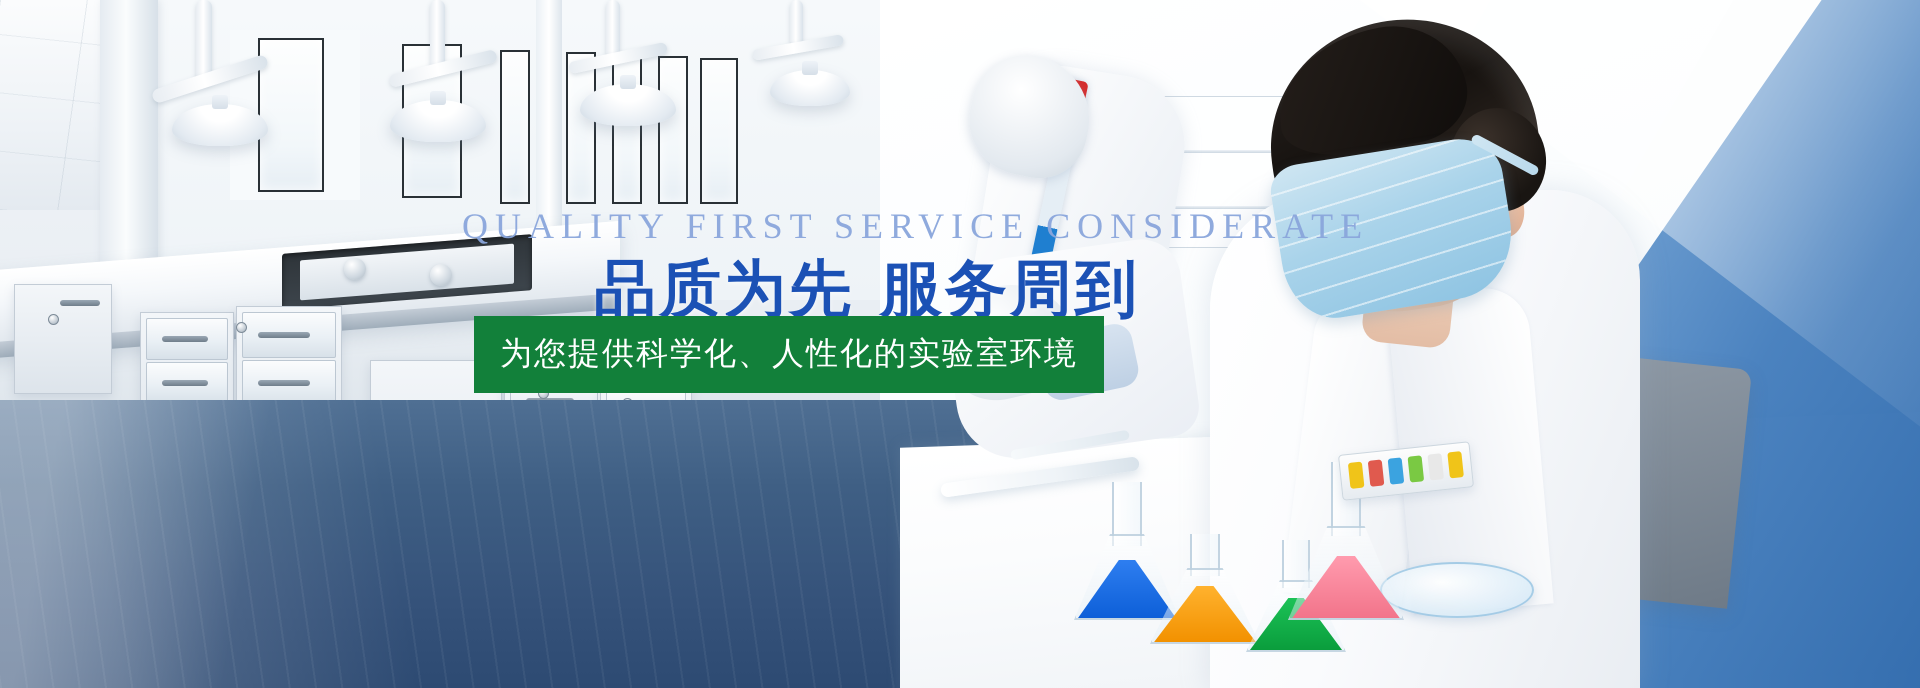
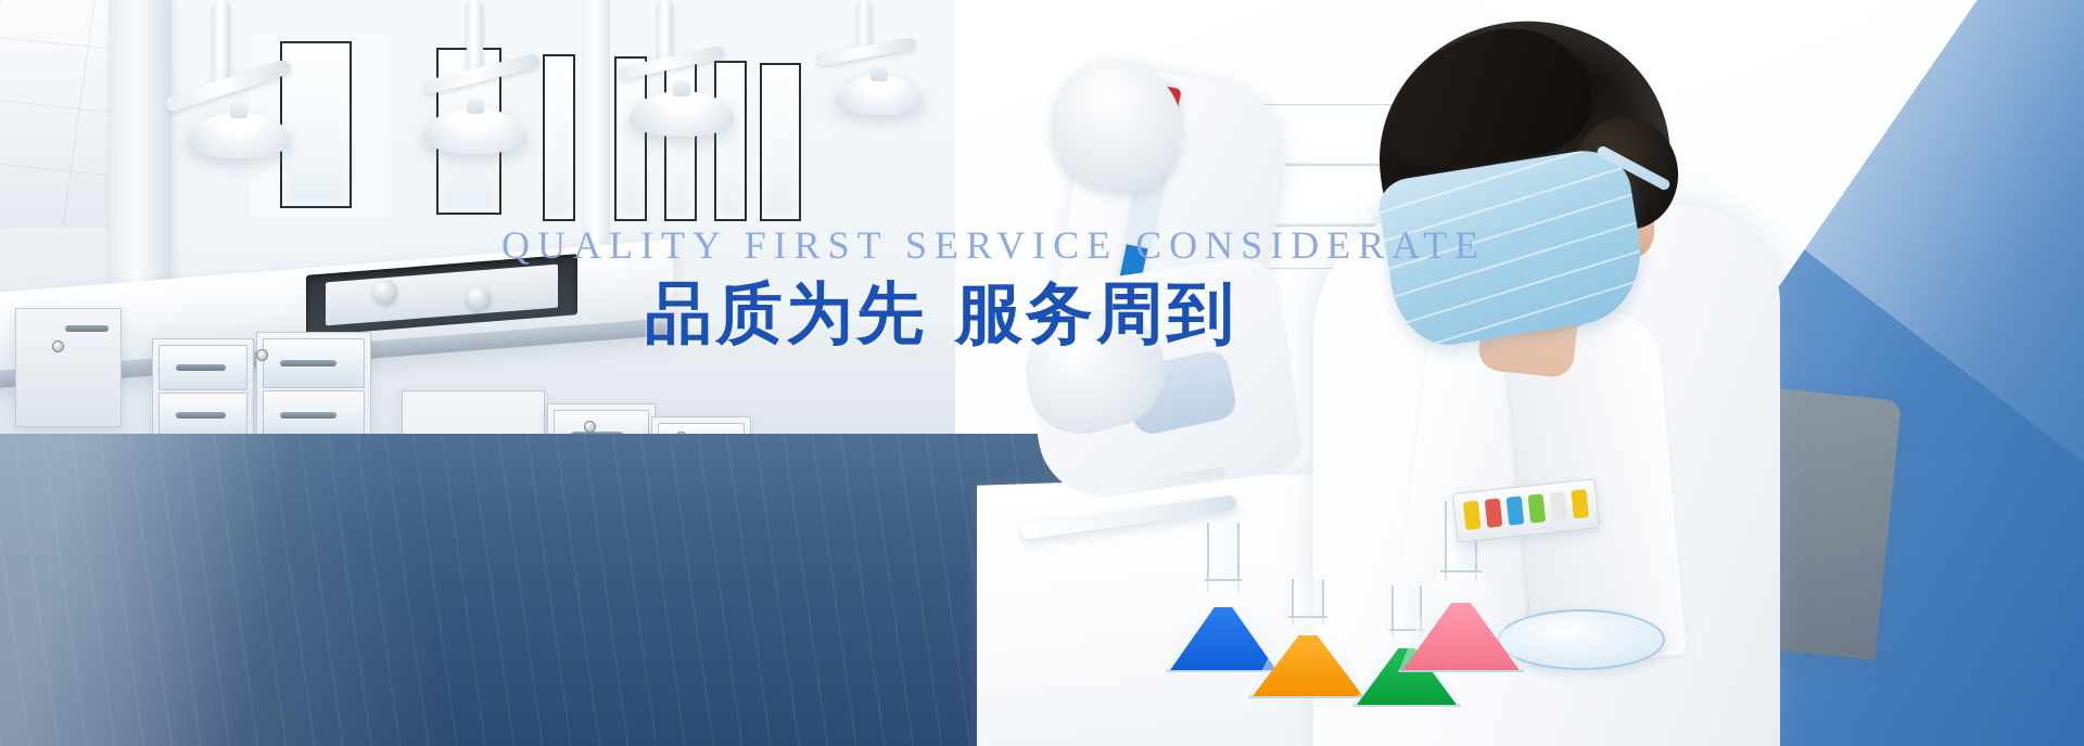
  QUALITY FIRST SERVICE CONSIDERATE
  品质为先 服务周到
- 为您提供科学化、人性化的实验室环境
